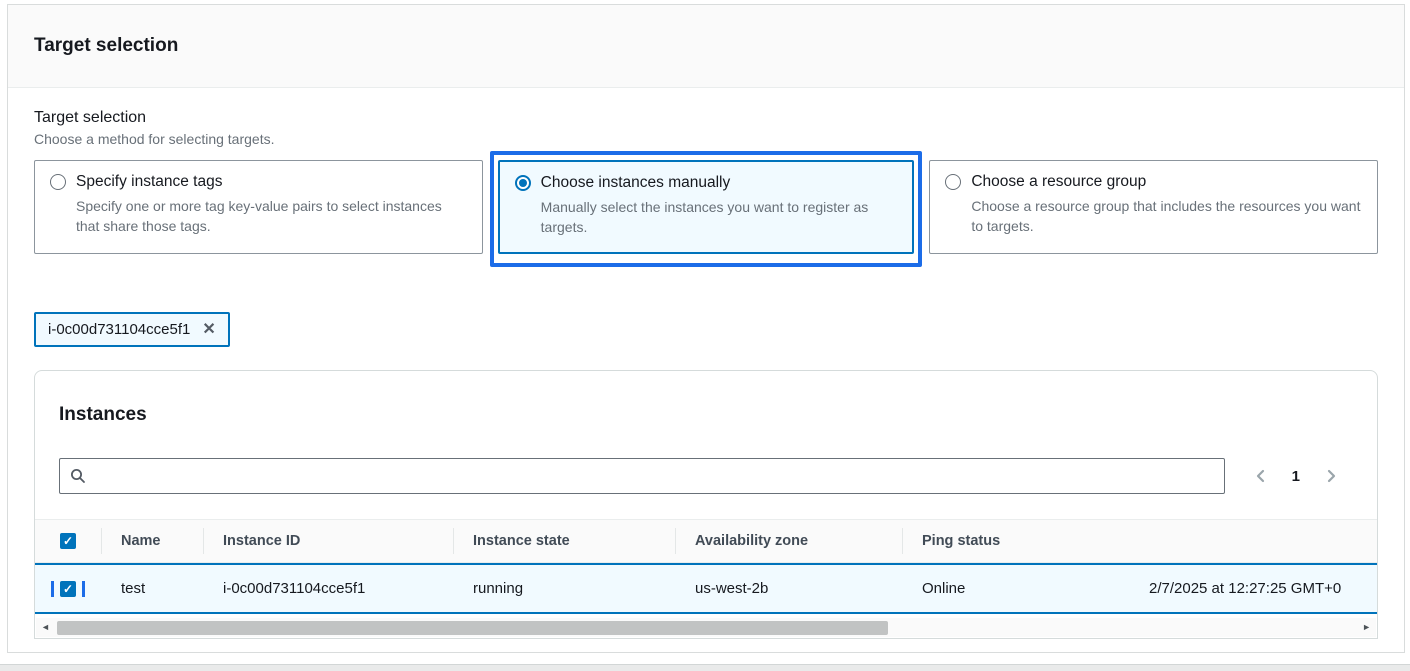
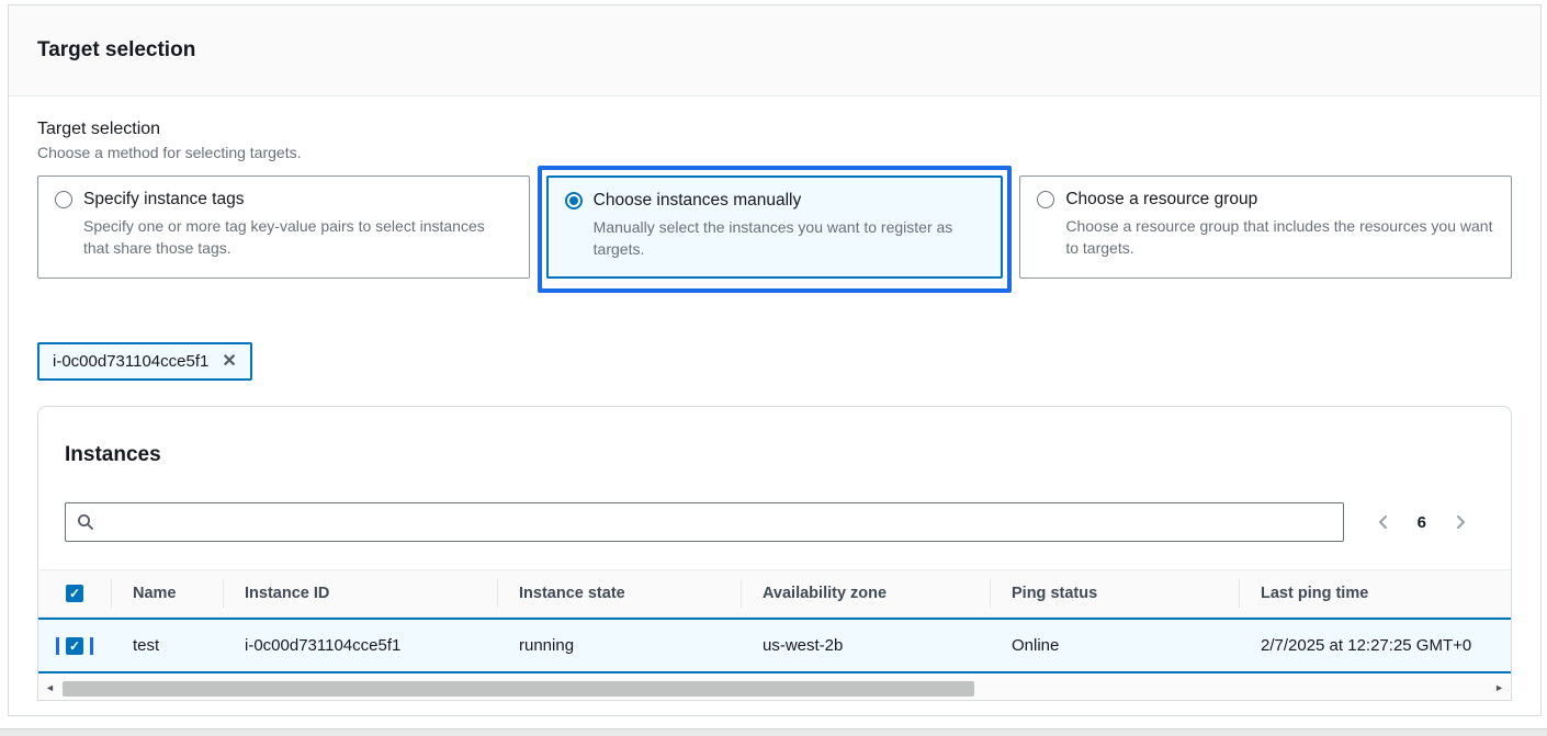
  Target selection
  Target selection
  Choose a method for selecting targets.
  Specify instance tags
  Specify one or more tag key-value pairs to select instances that share those tags.
  Choose instances manually
  Manually select the instances you want to register as targets.
  Choose a resource group
  Choose a resource group that includes the resources you want to targets.
  i-0c00d731104cce5f1
  ✕
  Instances
- 1
+ 6
  ✓
  Name
  Instance ID
  Instance state
  Availability zone
  Ping status
+ Last ping time
  ✓
  test
  i-0c00d731104cce5f1
  running
  us-west-2b
  Online
  2/7/2025 at 12:27:25 GMT+0
  ◄
  ►
